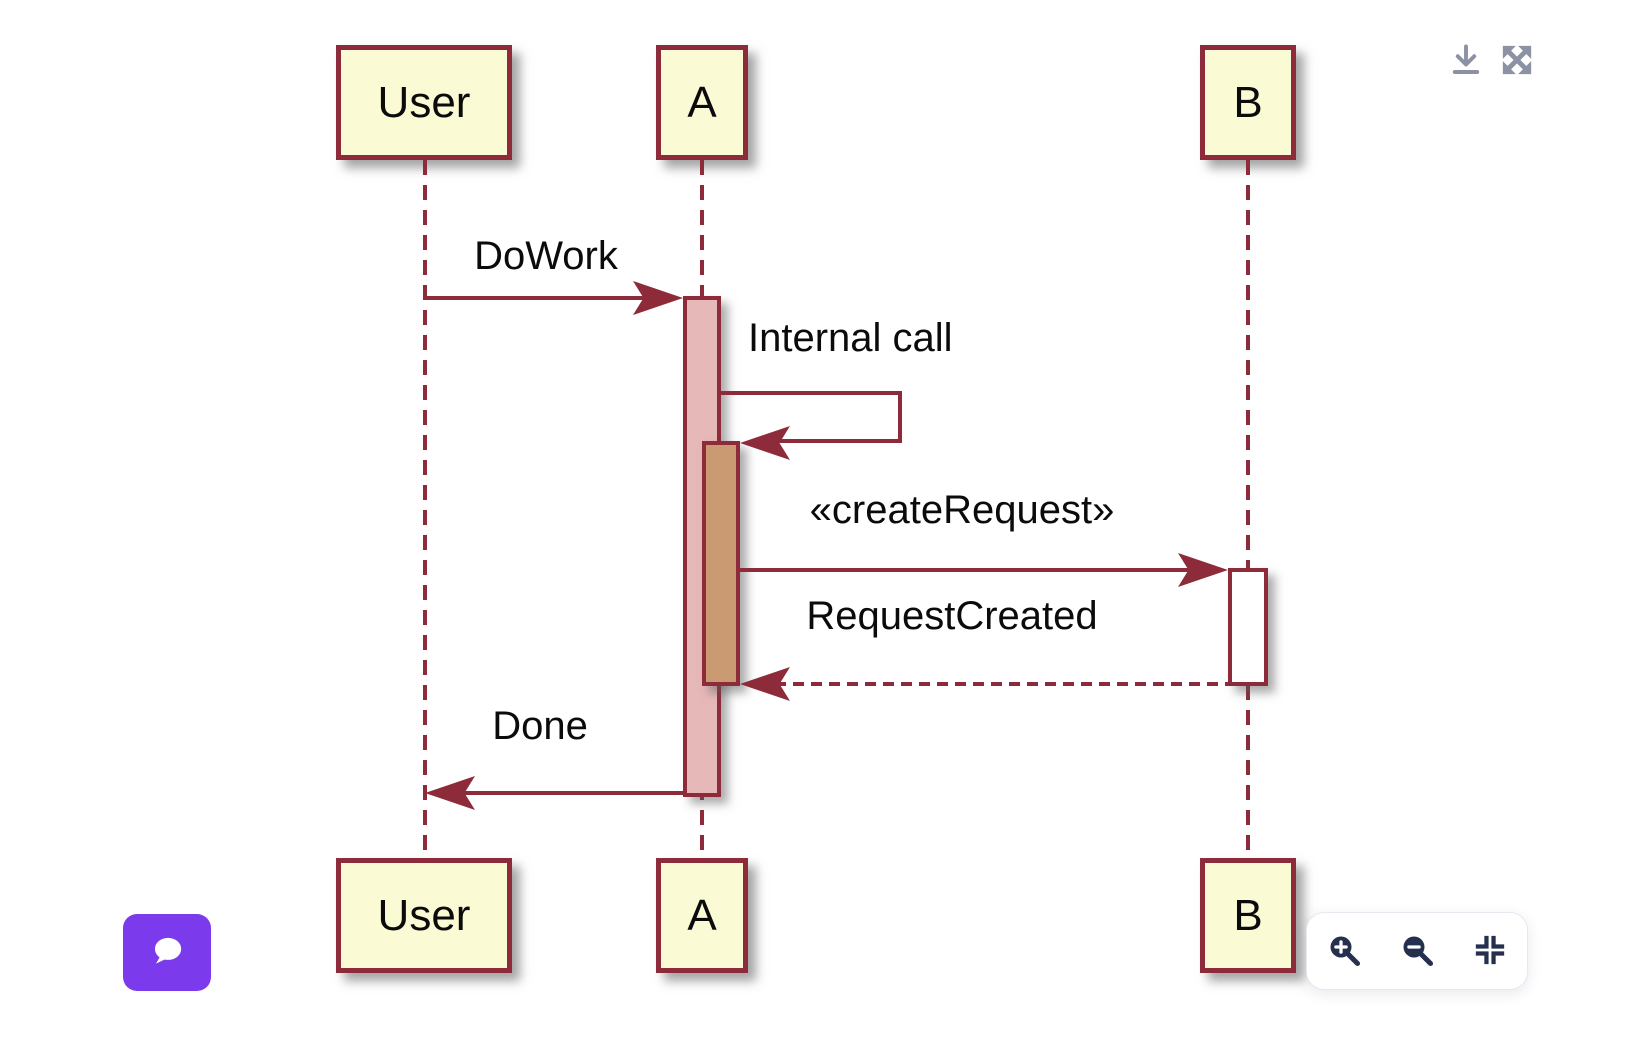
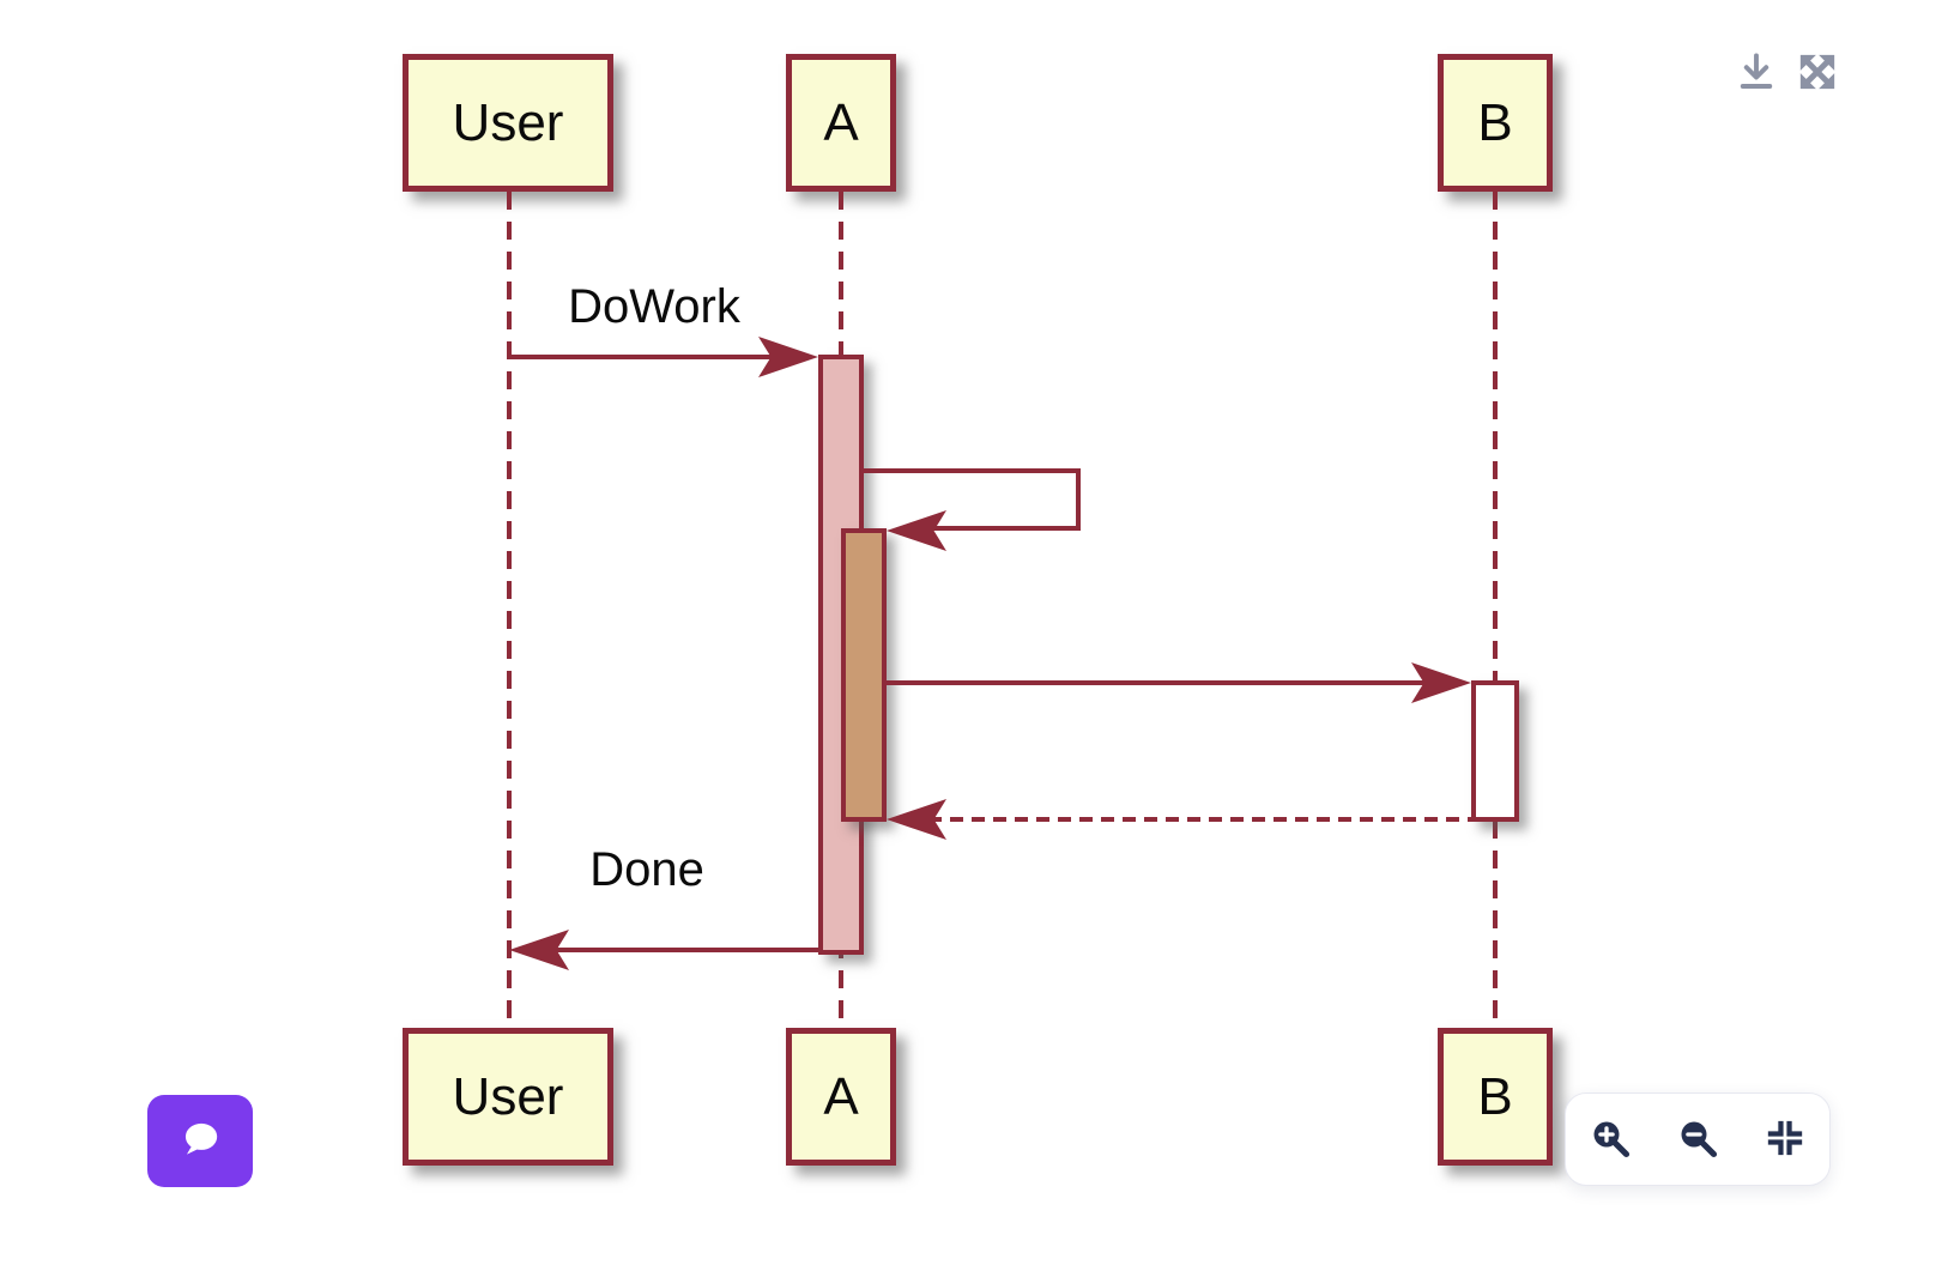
  DoWork
- Internal call
- «createRequest»
- RequestCreated
  Done
  User
  A
  B
  User
  A
  B
